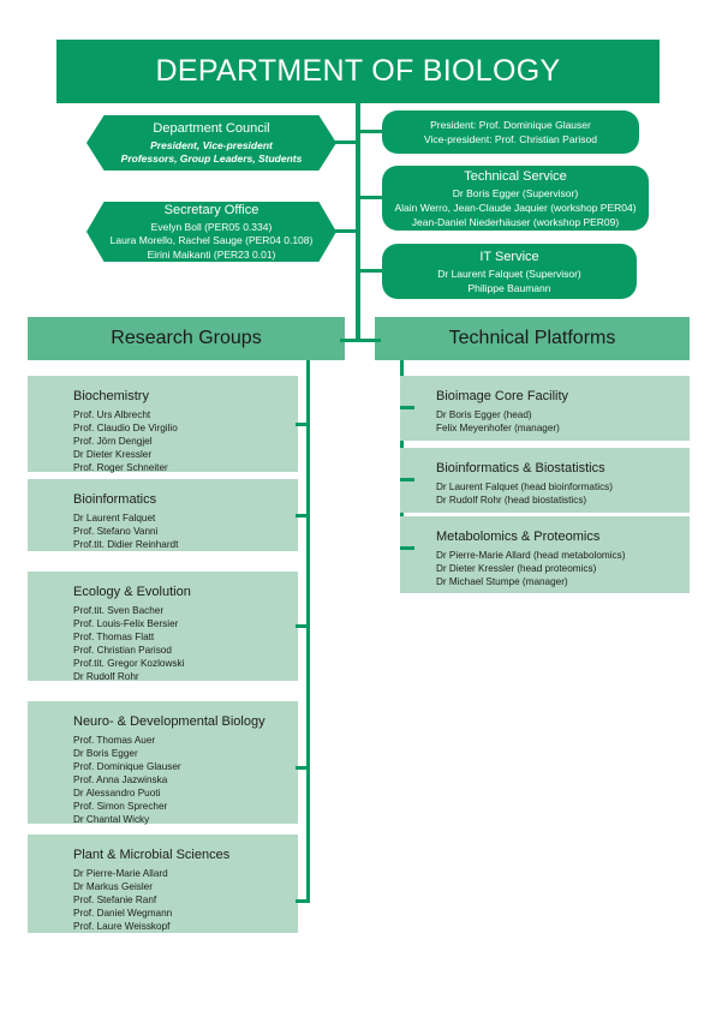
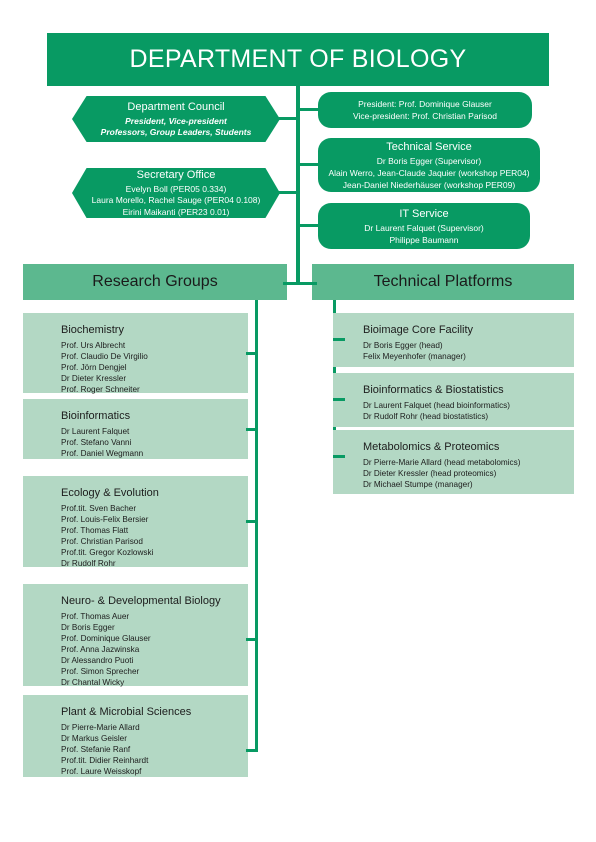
  DEPARTMENT OF BIOLOGY
  Department Council
  President, Vice-president
  Professors, Group Leaders, Students
  Secretary Office
  Evelyn Boll (PER05 0.334)
  Laura Morello, Rachel Sauge (PER04 0.108)
  Eirini Maikanti (PER23 0.01)
  President: Prof. Dominique Glauser
  Vice-president: Prof. Christian Parisod
  Technical Service
  Dr Boris Egger (Supervisor)
  Alain Werro, Jean-Claude Jaquier (workshop PER04)
  Jean-Daniel Niederhäuser (workshop PER09)
  IT Service
  Dr Laurent Falquet (Supervisor)
  Philippe Baumann
  Research Groups
  Technical Platforms
  Biochemistry
  Prof. Urs Albrecht
  Prof. Claudio De Virgilio
  Prof. Jörn Dengjel
  Dr Dieter Kressler
  Prof. Roger Schneiter
  Bioinformatics
  Dr Laurent Falquet
  Prof. Stefano Vanni
- Prof.tit. Didier Reinhardt
+ Prof. Daniel Wegmann
  Ecology & Evolution
  Prof.tit. Sven Bacher
  Prof. Louis-Felix Bersier
  Prof. Thomas Flatt
  Prof. Christian Parisod
  Prof.tit. Gregor Kozlowski
  Dr Rudolf Rohr
  Neuro- & Developmental Biology
  Prof. Thomas Auer
  Dr Boris Egger
  Prof. Dominique Glauser
  Prof. Anna Jazwinska
  Dr Alessandro Puoti
  Prof. Simon Sprecher
  Dr Chantal Wicky
  Plant & Microbial Sciences
  Dr Pierre-Marie Allard
  Dr Markus Geisler
  Prof. Stefanie Ranf
- Prof. Daniel Wegmann
+ Prof.tit. Didier Reinhardt
  Prof. Laure Weisskopf
  Bioimage Core Facility
  Dr Boris Egger (head)
  Felix Meyenhofer (manager)
  Bioinformatics & Biostatistics
  Dr Laurent Falquet (head bioinformatics)
  Dr Rudolf Rohr (head biostatistics)
  Metabolomics & Proteomics
  Dr Pierre-Marie Allard (head metabolomics)
  Dr Dieter Kressler (head proteomics)
  Dr Michael Stumpe (manager)
